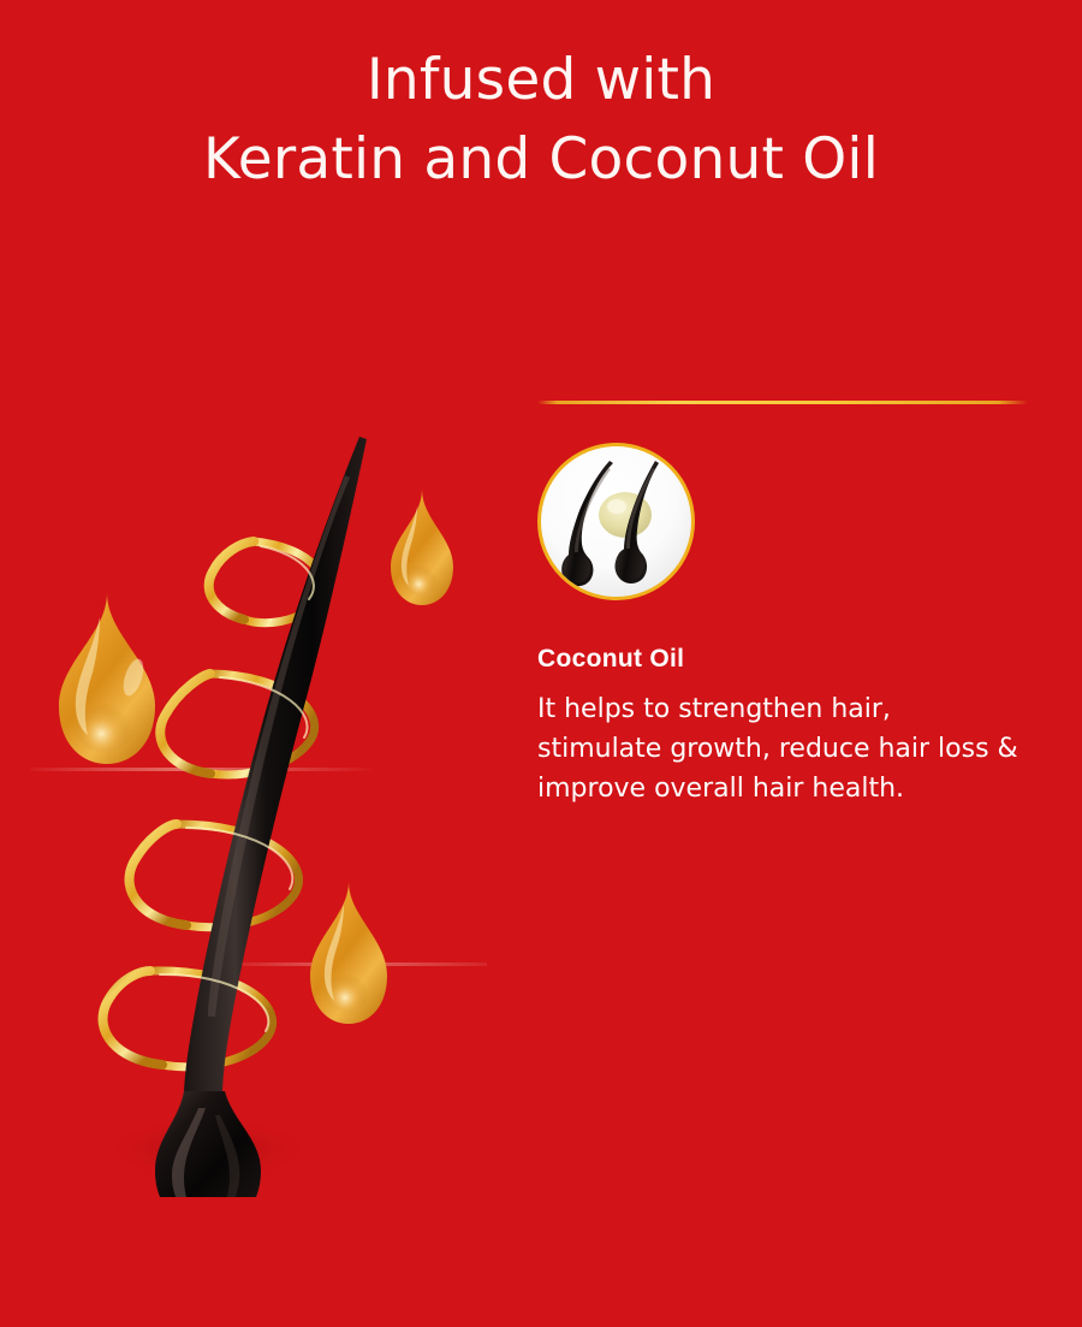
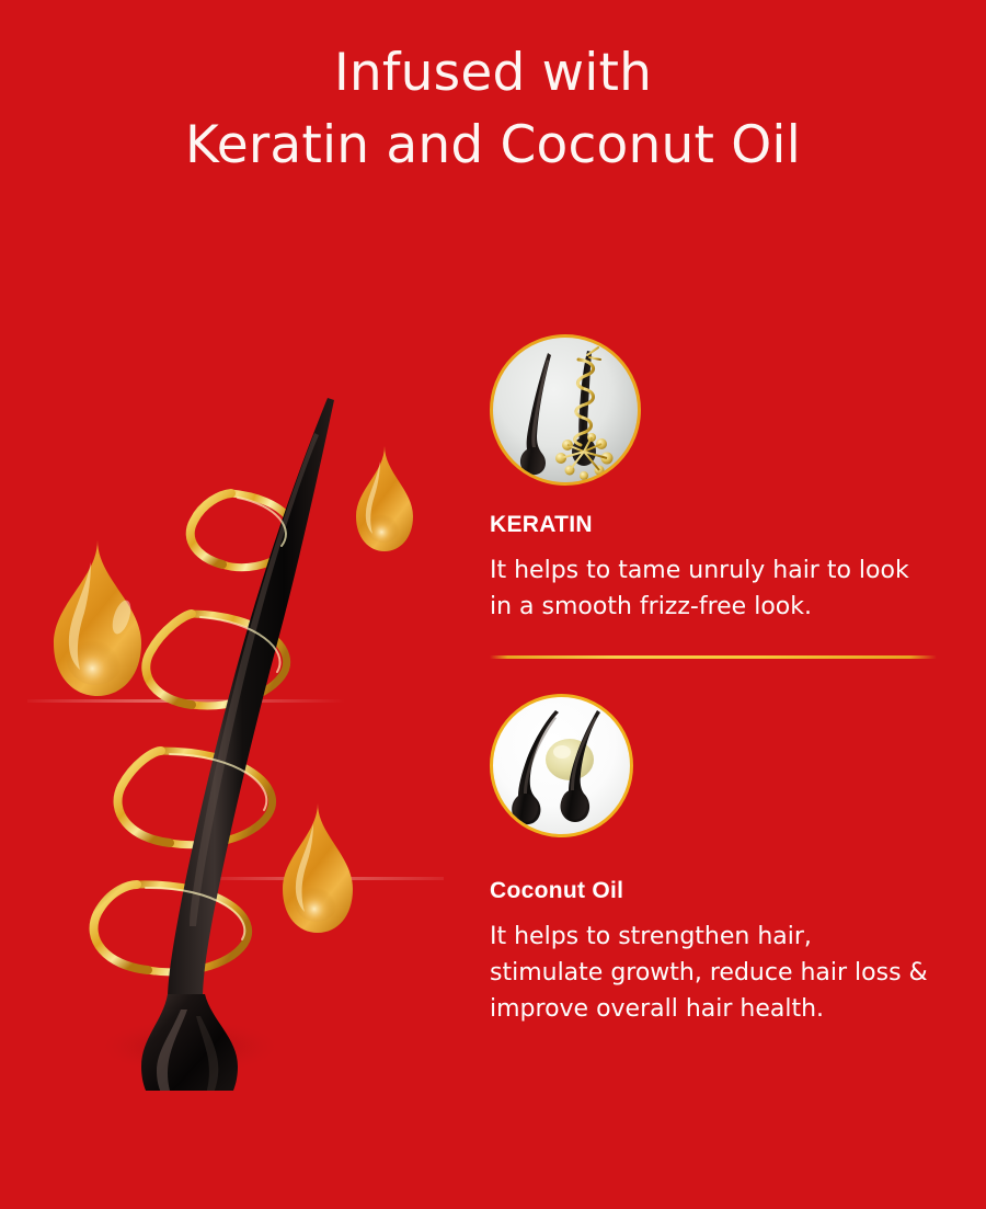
  Infused with
  Keratin and Coconut Oil
+ KERATIN
+ It helps to tame unruly hair to look in a smooth frizz-free look.
  Coconut Oil
  It helps to strengthen hair, stimulate growth, reduce hair loss & improve overall hair health.
